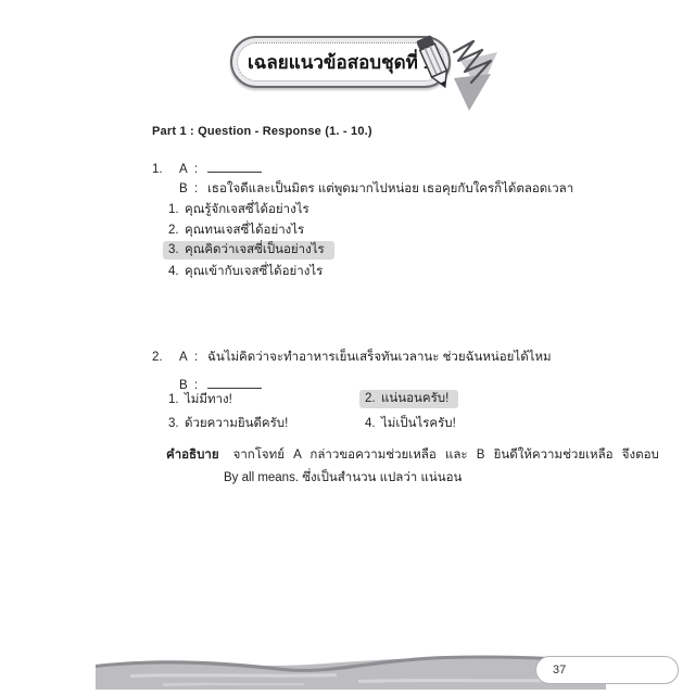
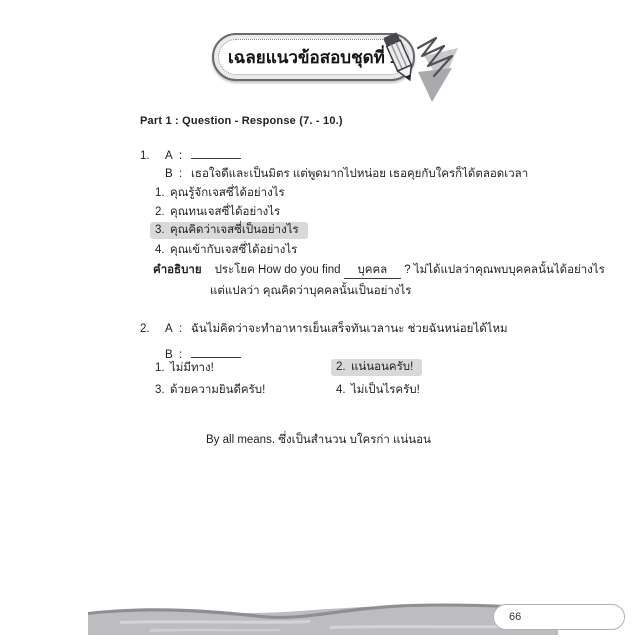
  เฉลยแนวข้อสอบชุดที่
- Part 1 : Question - Response (1. - 10.)
+ Part 1 : Question - Response (7. - 10.)
  1. A :
  B : เธอใจดีและเป็นมิตร แต่พูดมากไปหน่อย เธอคุยกับใครก็ได้ตลอดเวลา
  1. คุณรู้จักเจสซี่ได้อย่างไร
  2. คุณทนเจสซี่ได้อย่างไร
  3. คุณคิดว่าเจสซี่เป็นอย่างไร
  4. คุณเข้ากับเจสซี่ได้อย่างไร
+ คำอธิบาย ประโยค How do you find บุคคล ? ไม่ได้แปลว่าคุณพบบุคคลนั้นได้อย่างไร
+ แต่แปลว่า คุณคิดว่าบุคคลนั้นเป็นอย่างไร
  2. A : ฉันไม่คิดว่าจะทำอาหารเย็นเสร็จทันเวลานะ ช่วยฉันหน่อยได้ไหม
  B :
  1. ไม่มีทาง!
  2. แน่นอนครับ!
  3. ด้วยความยินดีครับ!
  4. ไม่เป็นไรครับ!
- คำอธิบาย จากโจทย์ A กล่าวขอความช่วยเหลือ และ B ยินดีให้ความช่วยเหลือ จึงตอบ
- By all means. ซึ่งเป็นสำนวน แปลว่า แน่นอน
+ By all means. ซึ่งเป็นสำนวน บใครก่า แน่นอน
- 37
+ 66
